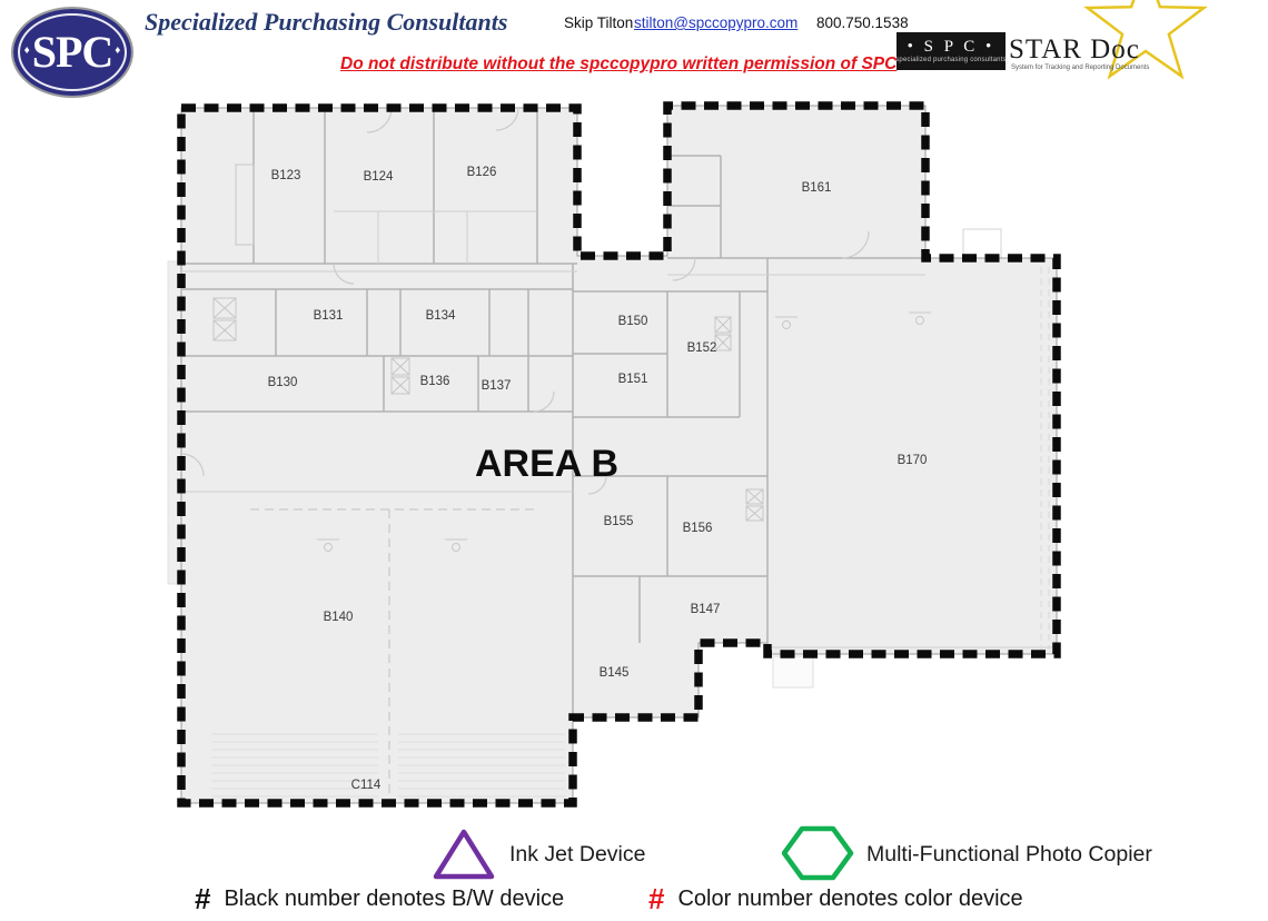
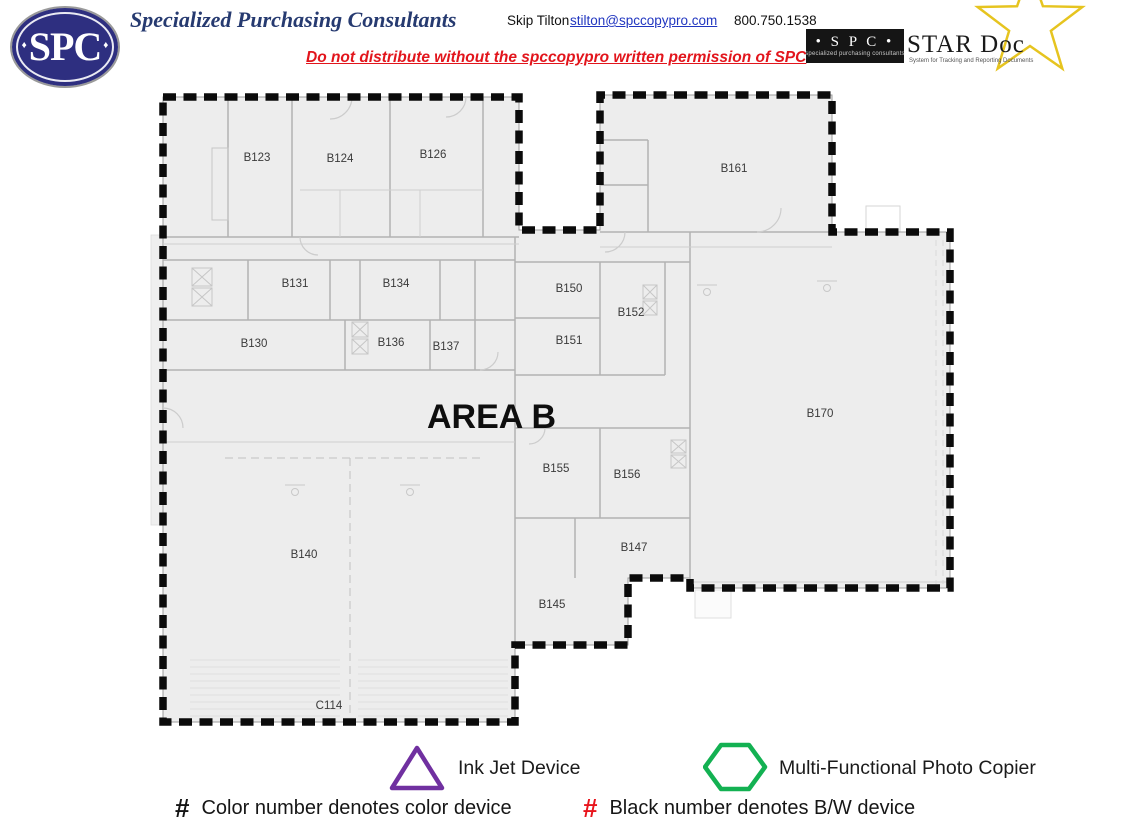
  B123
  B124
  B126
  B161
  B131
  B134
  B150
  B152
  B130
  B136
  B137
  B151
  B170
  B155
  B156
  B147
  B140
  B145
  C114
  ♦
  SPC
  ♦
  Specialized Purchasing Consultants
  Skip Tilton
  stilton@spccopypro.com
  800.750.1538
  Do not distribute without the spccopypro written permission of SPC
  • S P C •
  STAR Doc
  AREA B
  Ink Jet Device
  Multi-Functional Photo Copier
  #
- Black number denotes B/W device
+ Color number denotes color device
  #
- Color number denotes color device
+ Black number denotes B/W device
